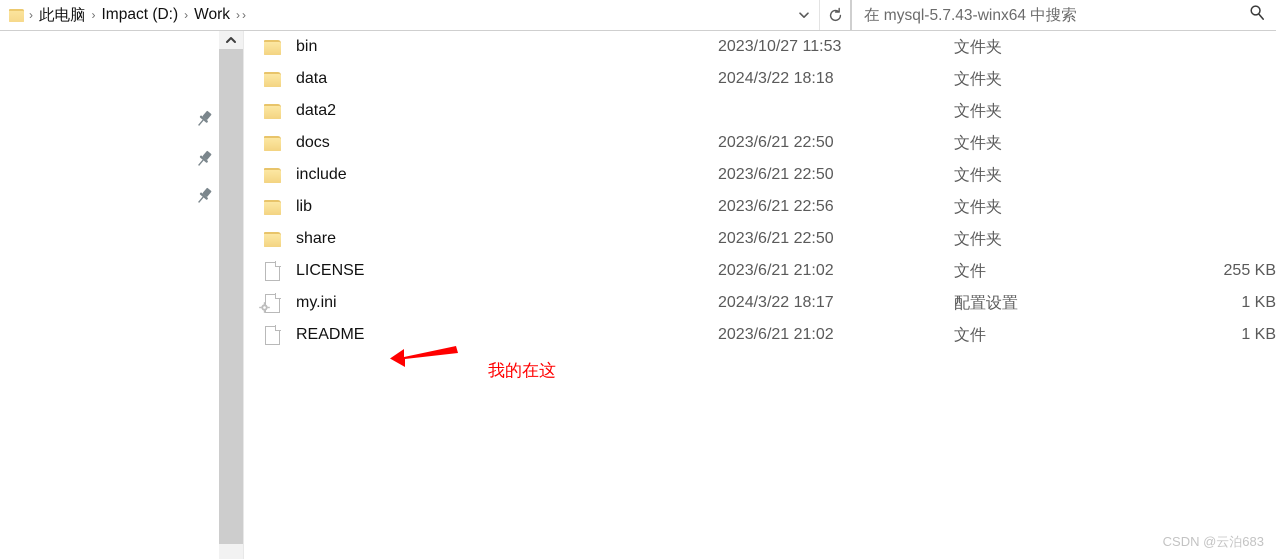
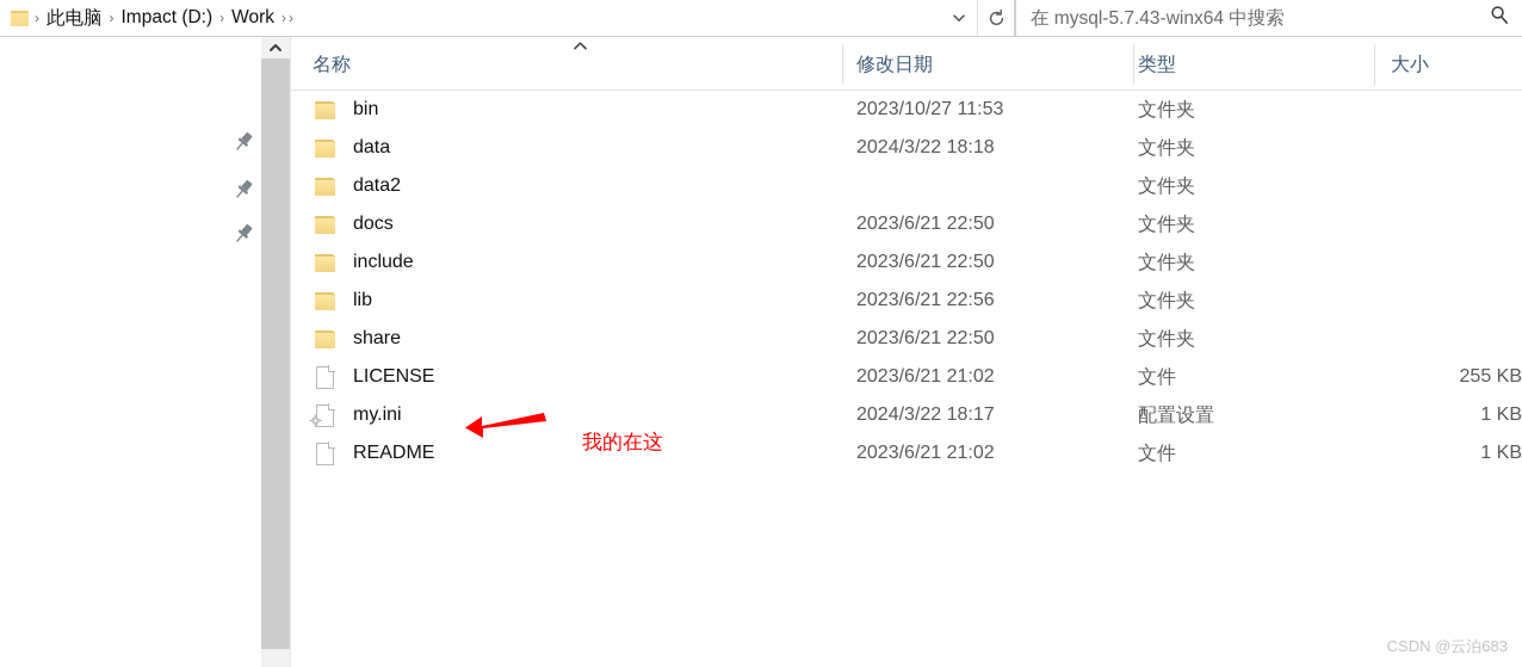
  ›
  此电脑
  ›
  Impact (D:)
  ›
  Work
  ›
  ›
  在 mysql-5.7.43-winx64 中搜索
+ 名称
+ 修改日期
+ 类型
+ 大小
  bin
  2023/10/27 11:53
  文件夹
  data
  2024/3/22 18:18
  文件夹
  data2
  文件夹
  docs
  2023/6/21 22:50
  文件夹
  include
  2023/6/21 22:50
  文件夹
  lib
  2023/6/21 22:56
  文件夹
  share
  2023/6/21 22:50
  文件夹
  LICENSE
  2023/6/21 21:02
  文件
  255 KB
  my.ini
  2024/3/22 18:17
  配置设置
  1 KB
  README
  2023/6/21 21:02
  文件
  1 KB
  我的在这
  CSDN @云泊683
